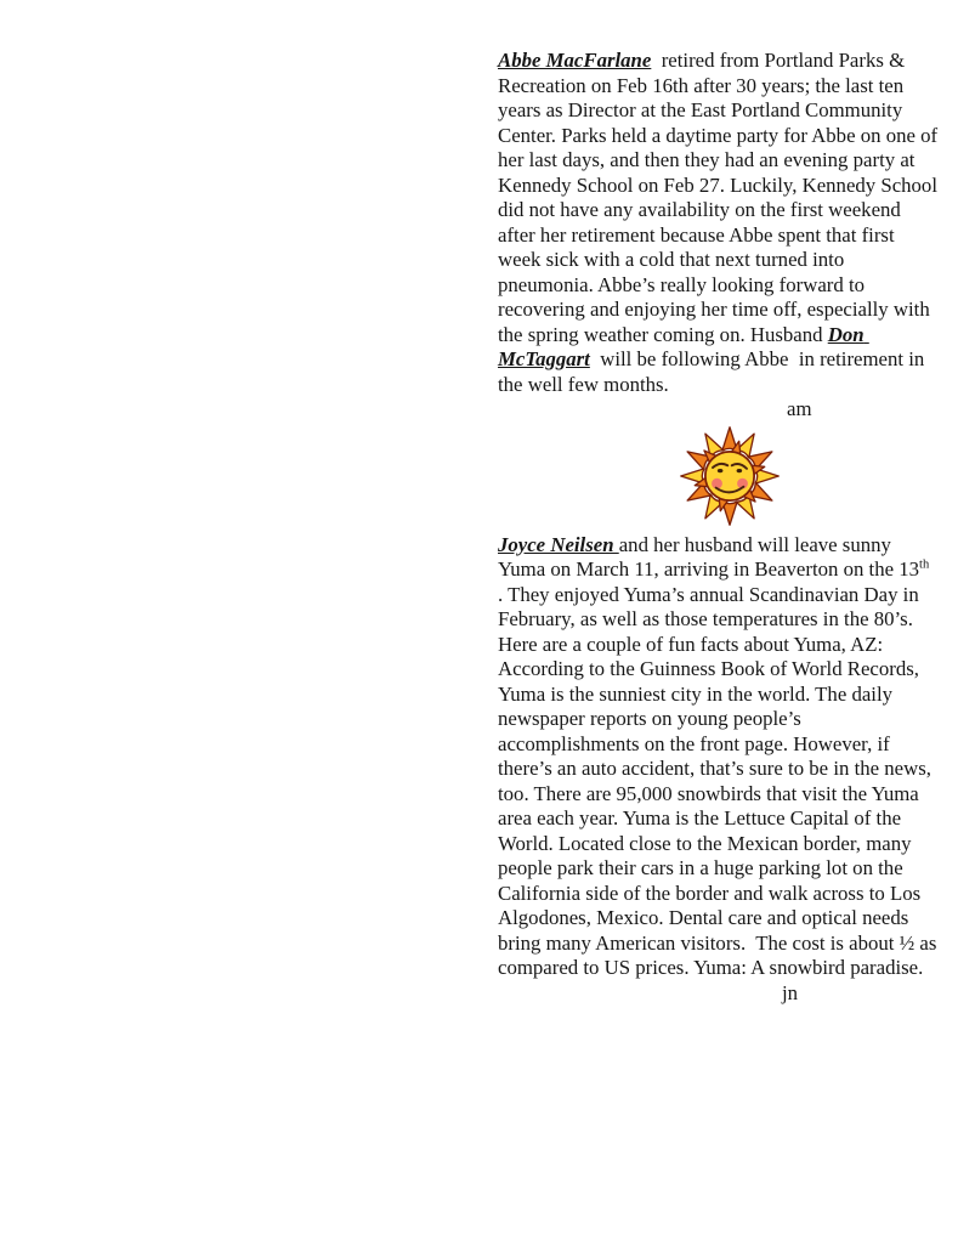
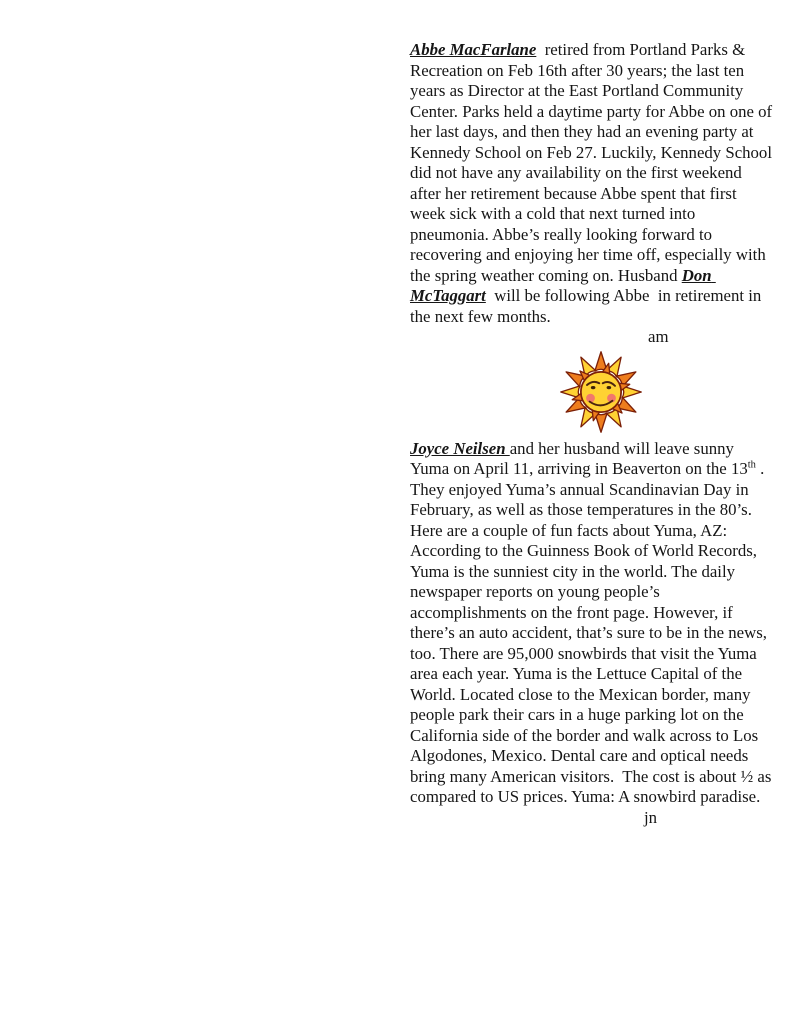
- Abbe MacFarlane retired from Portland Parks & Recreation on Feb 16th after 30 years; the last ten years as Director at the East Portland Community Center. Parks held a daytime party for Abbe on one of her last days, and then they had an evening party at Kennedy School on Feb 27. Luckily, Kennedy School did not have any availability on the first weekend after her retirement because Abbe spent that first week sick with a cold that next turned into pneumonia. Abbe’s really looking forward to recovering and enjoying her time off, especially with the spring weather coming on. Husband Don McTaggart will be following Abbe in retirement in the well few months.
+ Abbe MacFarlane retired from Portland Parks & Recreation on Feb 16th after 30 years; the last ten years as Director at the East Portland Community Center. Parks held a daytime party for Abbe on one of her last days, and then they had an evening party at Kennedy School on Feb 27. Luckily, Kennedy School did not have any availability on the first weekend after her retirement because Abbe spent that first week sick with a cold that next turned into pneumonia. Abbe’s really looking forward to recovering and enjoying her time off, especially with the spring weather coming on. Husband Don McTaggart will be following Abbe in retirement in the next few months.
  am
- Joyce Neilsen and her husband will leave sunny Yuma on March 11, arriving in Beaverton on the 13th . They enjoyed Yuma’s annual Scandinavian Day in February, as well as those temperatures in the 80’s. Here are a couple of fun facts about Yuma, AZ: According to the Guinness Book of World Records, Yuma is the sunniest city in the world. The daily newspaper reports on young people’s accomplishments on the front page. However, if there’s an auto accident, that’s sure to be in the news, too. There are 95,000 snowbirds that visit the Yuma area each year. Yuma is the Lettuce Capital of the World. Located close to the Mexican border, many people park their cars in a huge parking lot on the California side of the border and walk across to Los Algodones, Mexico. Dental care and optical needs bring many American visitors. The cost is about ½ as compared to US prices. Yuma: A snowbird paradise.
+ Joyce Neilsen and her husband will leave sunny Yuma on April 11, arriving in Beaverton on the 13th . They enjoyed Yuma’s annual Scandinavian Day in February, as well as those temperatures in the 80’s. Here are a couple of fun facts about Yuma, AZ: According to the Guinness Book of World Records, Yuma is the sunniest city in the world. The daily newspaper reports on young people’s accomplishments on the front page. However, if there’s an auto accident, that’s sure to be in the news, too. There are 95,000 snowbirds that visit the Yuma area each year. Yuma is the Lettuce Capital of the World. Located close to the Mexican border, many people park their cars in a huge parking lot on the California side of the border and walk across to Los Algodones, Mexico. Dental care and optical needs bring many American visitors. The cost is about ½ as compared to US prices. Yuma: A snowbird paradise.
  jn
